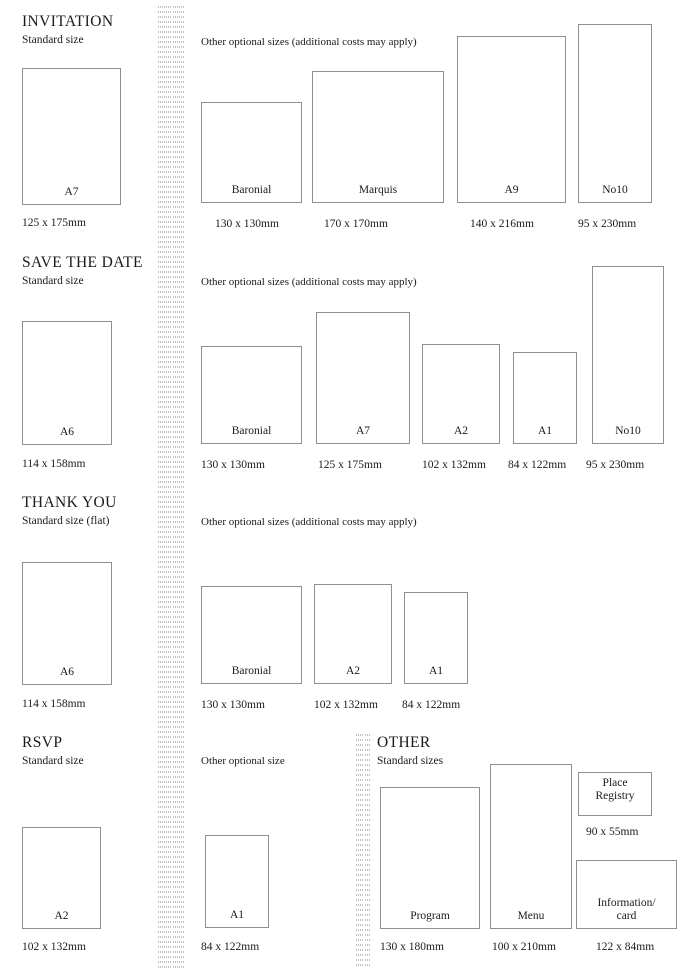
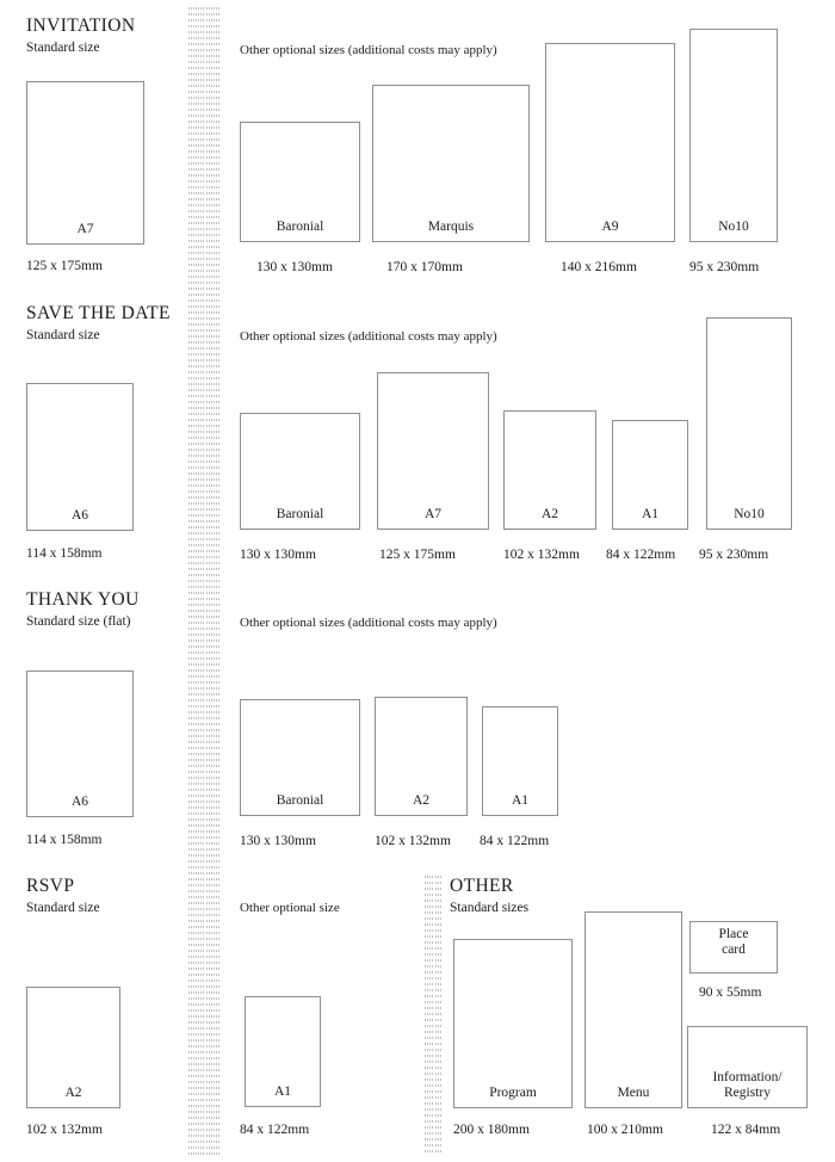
  INVITATION
  Standard size
  Other optional sizes (additional costs may apply)
  A7
  125 x 175mm
  Baronial
  130 x 130mm
  Marquis
  170 x 170mm
  A9
  140 x 216mm
  No10
  95 x 230mm
  SAVE THE DATE
  Standard size
  Other optional sizes (additional costs may apply)
  A6
  114 x 158mm
  Baronial
  130 x 130mm
  A7
  125 x 175mm
  A2
  102 x 132mm
  A1
  84 x 122mm
  No10
  95 x 230mm
  THANK YOU
  Standard size (flat)
  Other optional sizes (additional costs may apply)
  A6
  114 x 158mm
  Baronial
  130 x 130mm
  A2
  102 x 132mm
  A1
  84 x 122mm
  RSVP
  Standard size
  Other optional size
  A2
  102 x 132mm
  A1
  84 x 122mm
  OTHER
  Standard sizes
  Program
- 130 x 180mm
+ 200 x 180mm
  Menu
  100 x 210mm
  Place
- Registry
+ card
  90 x 55mm
  Information/
- card
+ Registry
  122 x 84mm
